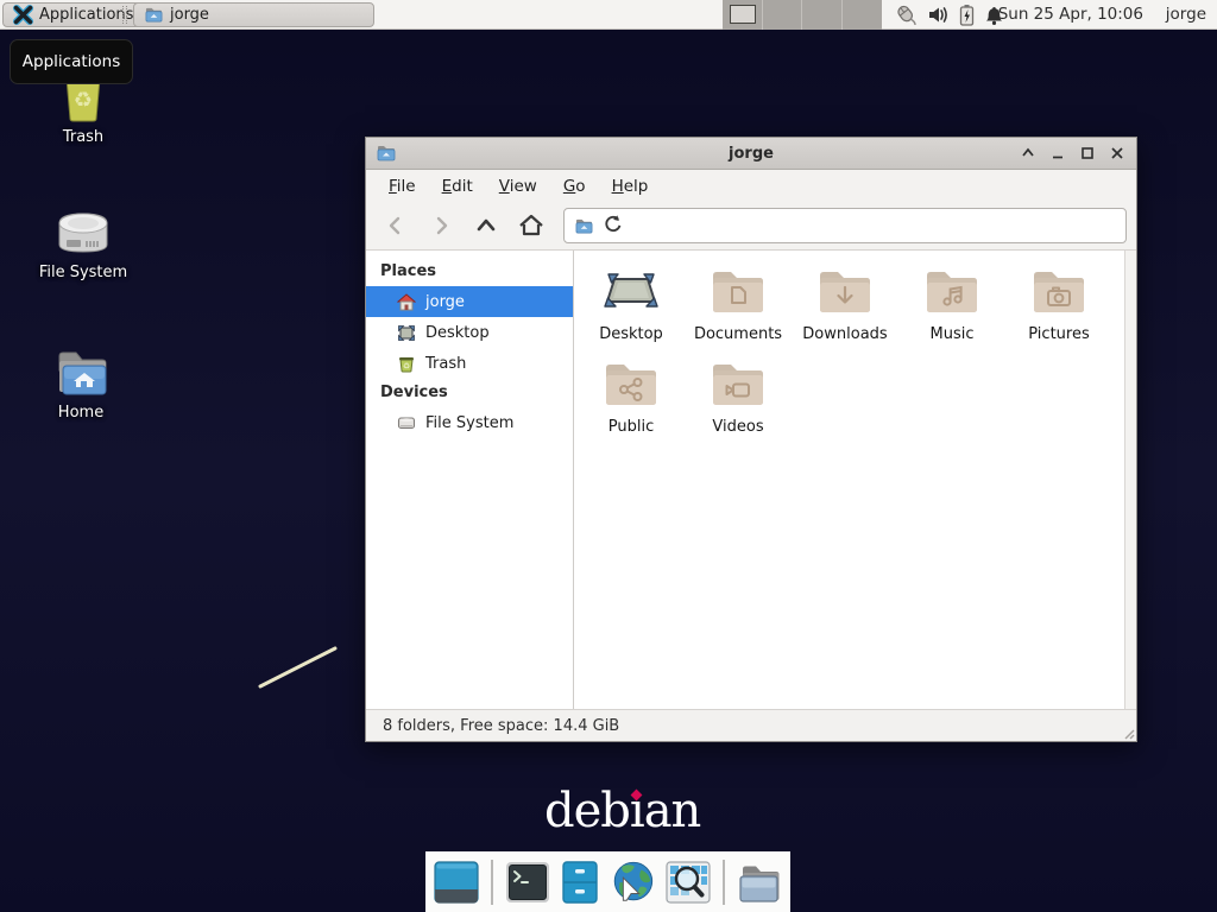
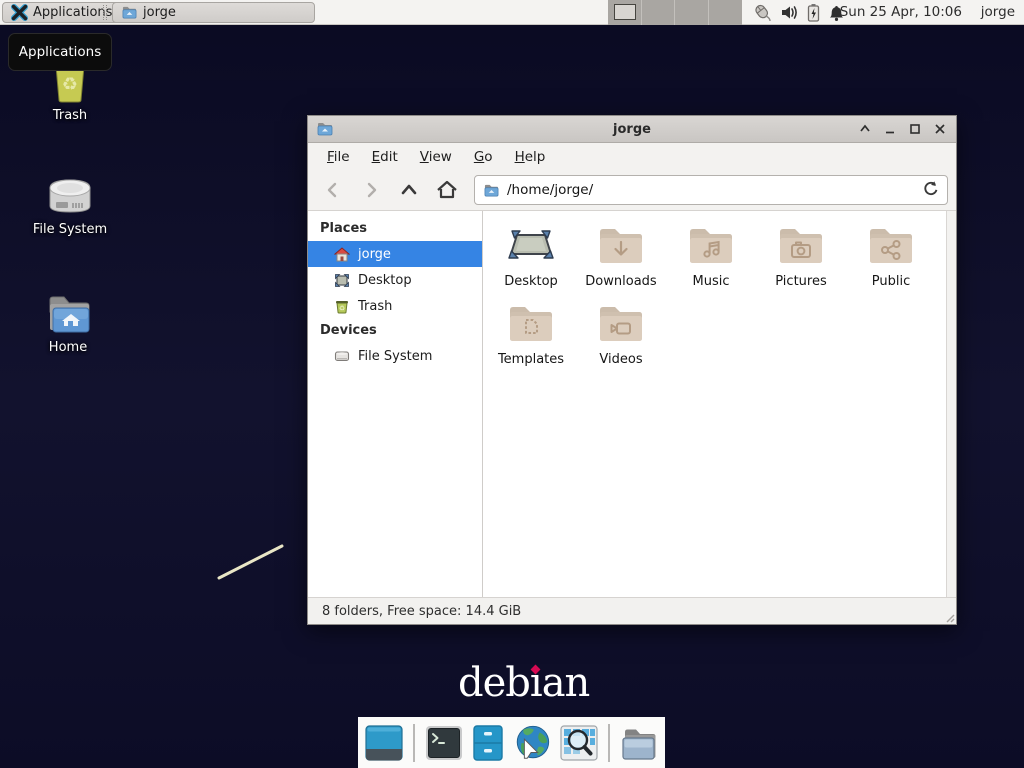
  ♻
  Trash
  File System
  Home
  debıan
  Applications
  jorge
  Sun 25 Apr, 10:06
  jorge
  Applications
  jorge
  File
  Edit
  View
  Go
  Help
+ /home/jorge/
  Places
  jorge
  Desktop
  ♻
  Trash
  Devices
  File System
  Desktop
- Documents
  Downloads
  Music
  Pictures
  Public
+ Templates
  Videos
  8 folders, Free space: 14.4 GiB
